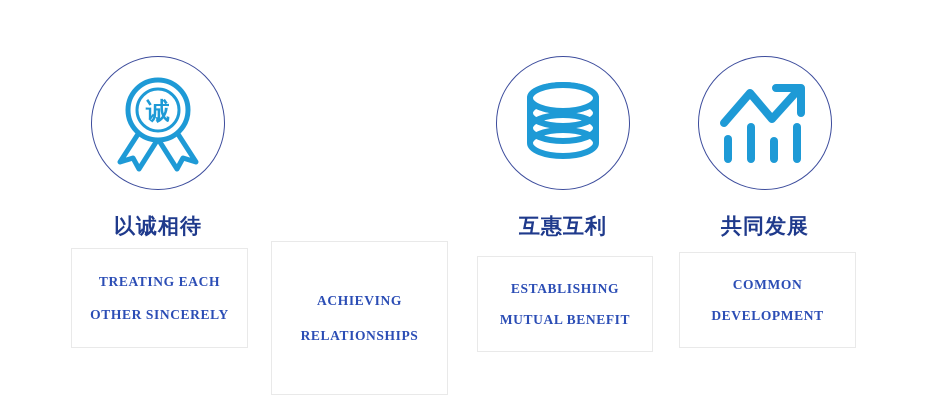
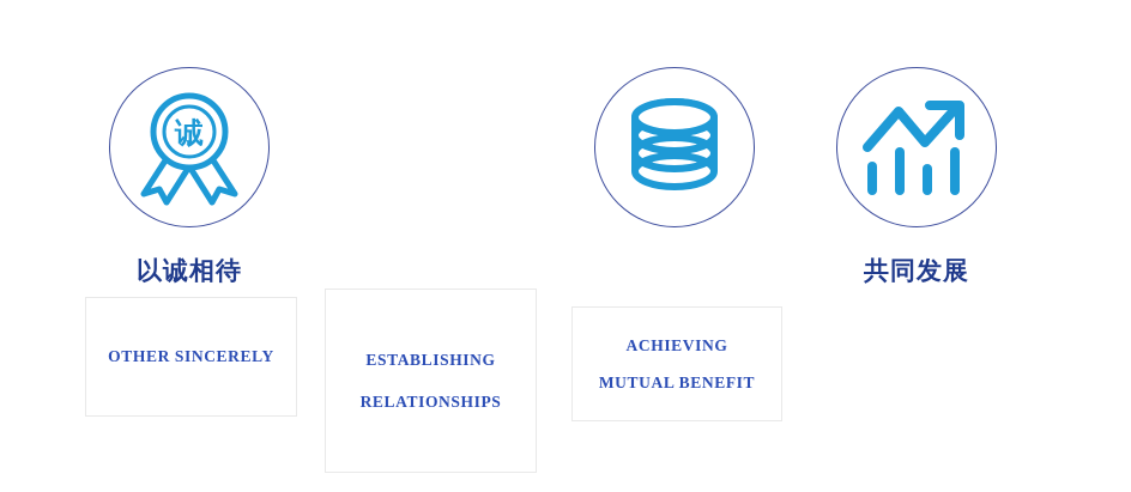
  诚
  以诚相待
- TREATING EACH
  OTHER SINCERELY
- ACHIEVING
+ ESTABLISHING
  RELATIONSHIPS
- 互惠互利
- ESTABLISHING
+ ACHIEVING
  MUTUAL BENEFIT
  共同发展
- COMMON
- DEVELOPMENT
